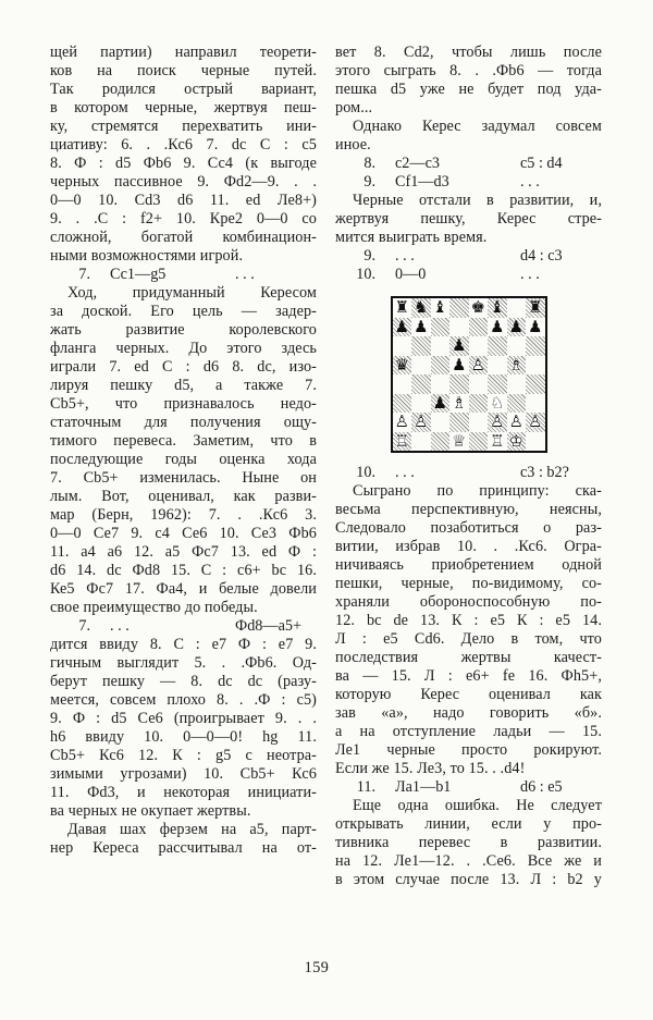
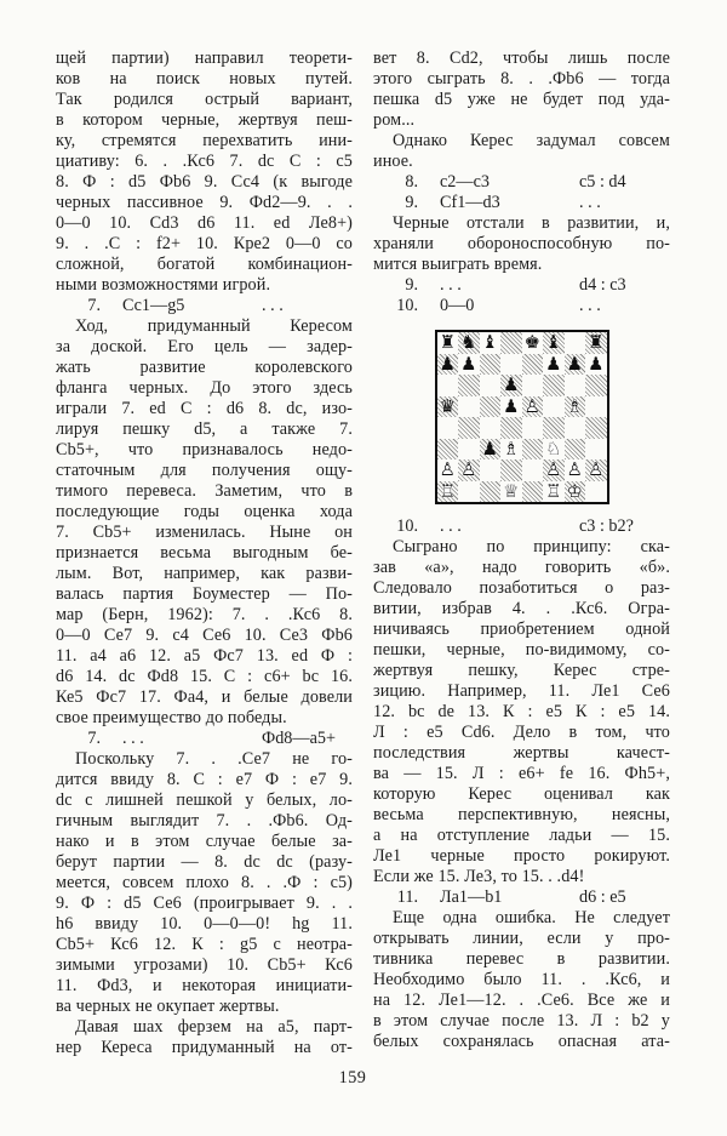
  щей партии) направил теорети-
- ков на поиск черные путей.
+ ков на поиск новых путей.
  Так родился острый вариант,
  в котором черные, жертвуя пеш-
  ку, стремятся перехватить ини-
  циативу: 6. . .Кс6 7. dc С : с5
  8. Ф : d5 Фb6 9. Сс4 (к выгоде
  черных пассивное 9. Фd2—9. . .
  0—0 10. Cd3 d6 11. ed Ле8+)
  9. . .С : f2+ 10. Кре2 0—0 со
  сложной, богатой комбинацион-
  ными возможностями игрой.
  7.
  Сс1—g5
  . . .
  Ход, придуманный Кересом
  за доской. Его цель — задер-
  жать развитие королевского
  фланга черных. До этого здесь
  играли 7. ed С : d6 8. dc, изо-
  лируя пешку d5, а также 7.
  Cb5+, что признавалось недо-
  статочным для получения ощу-
  тимого перевеса. Заметим, что в
  последующие годы оценка хода
  7. Cb5+ изменилась. Ныне он
+ признается весьма выгодным бе-
- лым. Вот, оценивал, как разви-
+ лым. Вот, например, как разви-
+ валась партия Боуместер — По-
- мар (Берн, 1962): 7. . .Кс6 3.
+ мар (Берн, 1962): 7. . .Кс6 8.
  0—0 Се7 9. с4 Се6 10. Се3 Фb6
  11. а4 а6 12. а5 Фс7 13. ed Ф :
  d6 14. dc Фd8 15. С : с6+ bс 16.
  Ке5 Фс7 17. Фа4, и белые довели
  свое преимущество до победы.
  7.
  . . .
  Фd8—а5+
+ Поскольку 7. . .Се7 не го-
  дится ввиду 8. С : е7 Ф : е7 9.
+ dc с лишней пешкой у белых, ло-
- гичным выглядит 5. . .Фb6. Од-
+ гичным выглядит 7. . .Фb6. Од-
+ нако и в этом случае белые за-
- берут пешку — 8. dc dc (разу-
+ берут партии — 8. dc dc (разу-
  меется, совсем плохо 8. . .Ф : с5)
  9. Ф : d5 Се6 (проигрывает 9. . .
  h6 ввиду 10. 0—0—0! hg 11.
  Cb5+ Кс6 12. К : g5 с неотра-
  зимыми угрозами) 10. Cb5+ Кс6
  11. Фd3, и некоторая инициати-
  ва черных не окупает жертвы.
  Давая шах ферзем на а5, парт-
- нер Кереса рассчитывал на от-
+ нер Кереса придуманный на от-
  вет 8. Cd2, чтобы лишь после
  этого сыграть 8. . .Фb6 — тогда
  пешка d5 уже не будет под уда-
  ром...
  Однако Керес задумал совсем
  иное.
  8.
  с2—с3
  с5 : d4
  9.
  Cf1—d3
  . . .
  Черные отстали в развитии, и,
- жертвуя пешку, Керес стре-
+ храняли обороноспособную по-
  мится выиграть время.
  9.
  . . .
  d4 : с3
  10.
  0—0
  . . .
  ♜
  ♞
  ♝
  ♚
  ♝
  ♜
  ♟
  ♟
  ♟
  ♟
  ♟
  ♟
  ♛
  ♟
  ♟
  ♙
  ♝
  ♗
  ♟
  ♝
  ♗
  ♞
  ♘
  ♟
  ♙
  ♟
  ♙
  ♟
  ♙
  ♟
  ♙
  ♟
  ♙
  ♜
  ♖
  ♛
  ♕
  ♜
  ♖
  ♚
  ♔
  10.
  . . .
  с3 : b2?
  Сыграно по принципу: ска-
- весьма перспективную, неясны,
+ зав «а», надо говорить «б».
  Следовало позаботиться о раз-
- витии, избрав 10. . .Кс6. Огра-
+ витии, избрав 4. . .Кс6. Огра-
  ничиваясь приобретением одной
  пешки, черные, по-видимому, со-
- храняли обороноспособную по-
+ жертвуя пешку, Керес стре-
+ зицию. Например, 11. Ле1 Се6
  12. bc de 13. К : е5 К : е5 14.
  Л : е5 Cd6. Дело в том, что
  последствия жертвы качест-
  ва — 15. Л : е6+ fe 16. Фh5+,
  которую Керес оценивал как
- зав «а», надо говорить «б».
+ весьма перспективную, неясны,
  а на отступление ладьи — 15.
  Ле1 черные просто рокируют.
  Если же 15. Ле3, то 15. . .d4!
  11.
  Ла1—b1
  d6 : е5
  Еще одна ошибка. Не следует
  открывать линии, если у про-
  тивника перевес в развитии.
+ Необходимо было 11. . .Кс6, и
  на 12. Ле1—12. . .Се6. Все же и
  в этом случае после 13. Л : b2 у
+ белых сохранялась опасная ата-
  159
